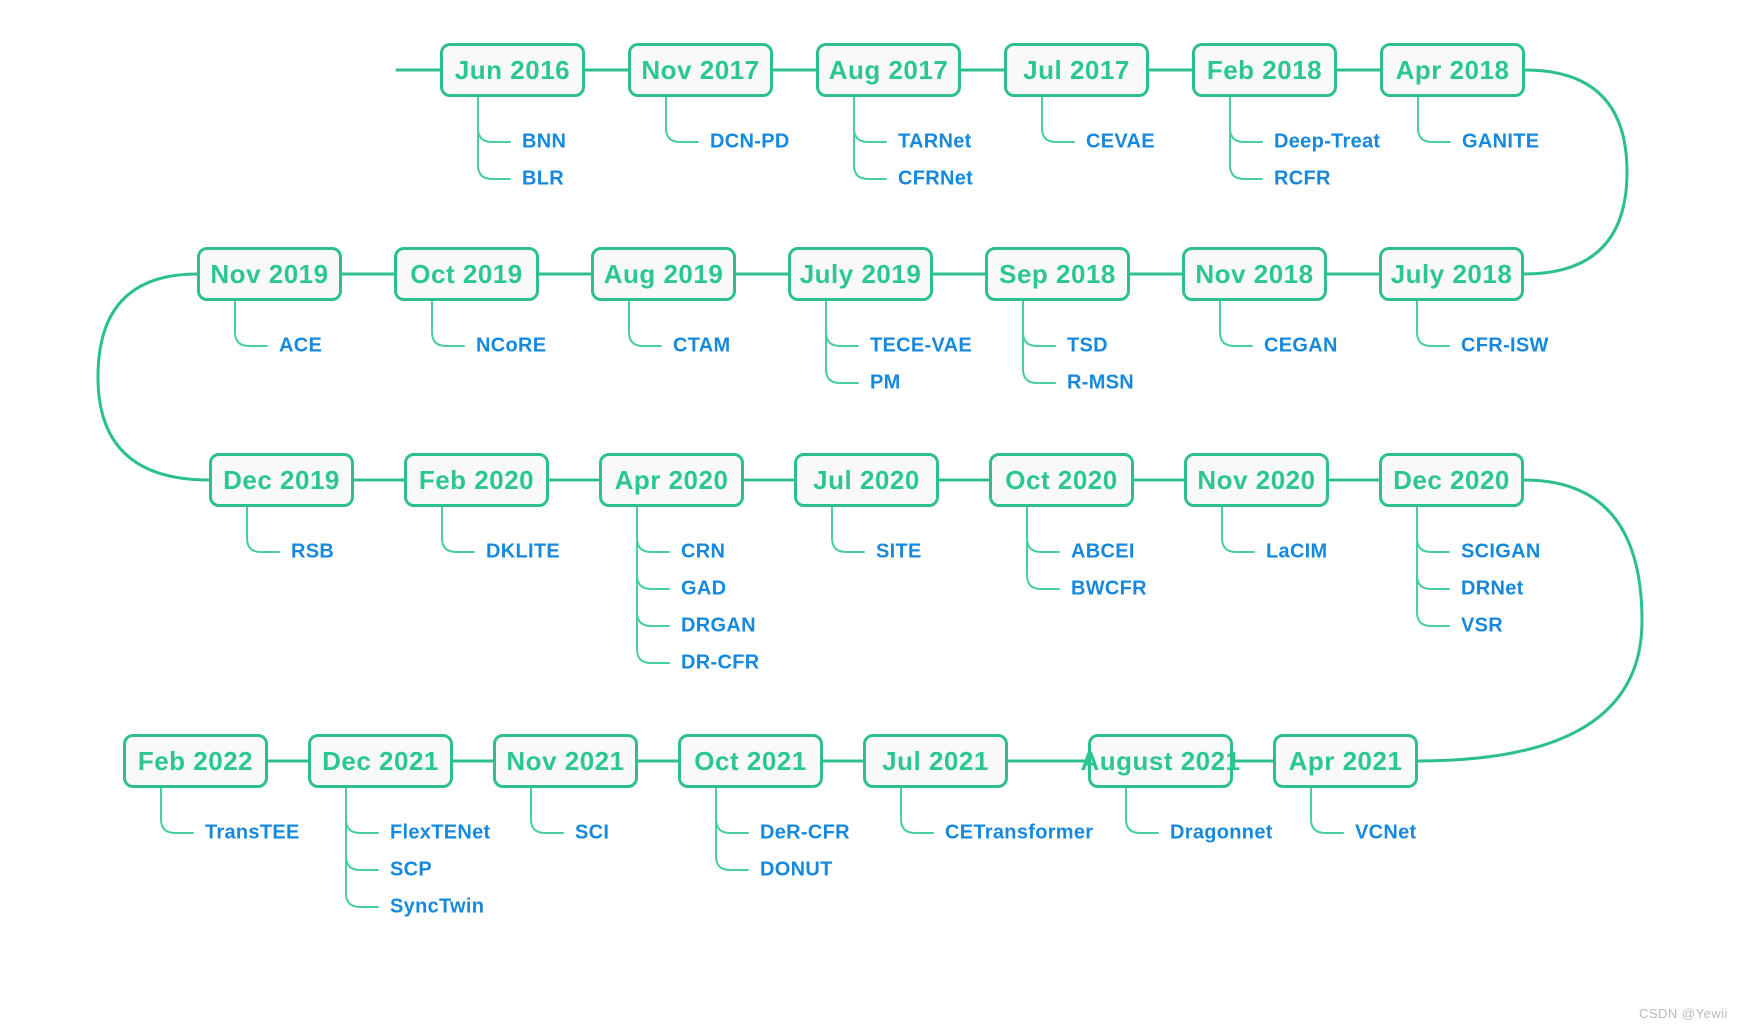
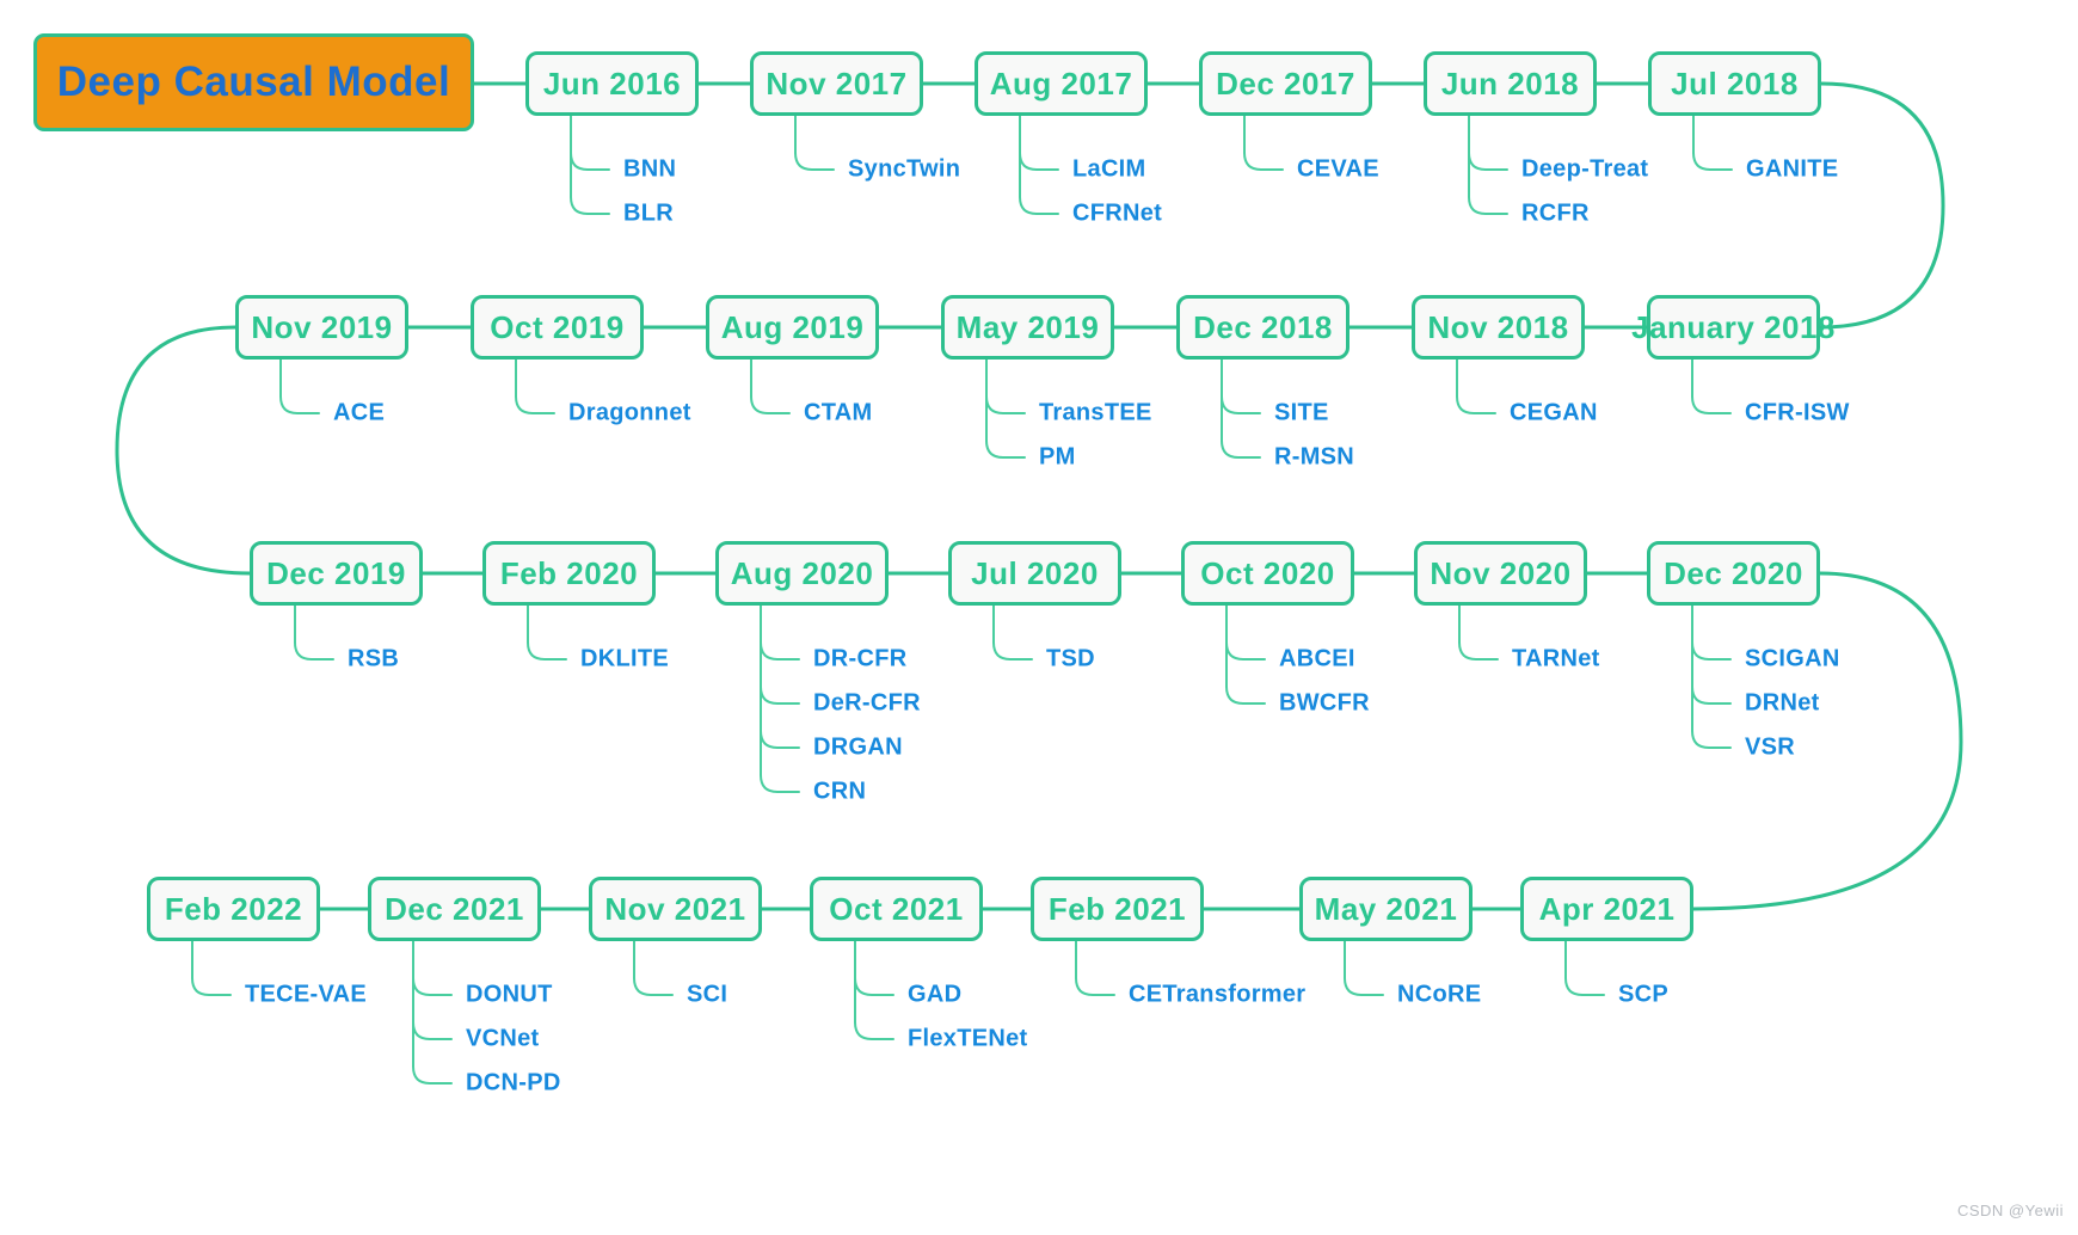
+ Deep Causal Model
  Jun 2016
  BNN
  BLR
  Nov 2017
- DCN-PD
+ SyncTwin
  Aug 2017
- TARNet
+ LaCIM
  CFRNet
- Jul 2017
+ Dec 2017
  CEVAE
- Feb 2018
+ Jun 2018
  Deep-Treat
  RCFR
- Apr 2018
+ Jul 2018
  GANITE
  Nov 2019
  ACE
  Oct 2019
- NCoRE
+ Dragonnet
  Aug 2019
  CTAM
- July 2019
+ May 2019
- TECE-VAE
+ TransTEE
  PM
- Sep 2018
+ Dec 2018
- TSD
+ SITE
  R-MSN
  Nov 2018
  CEGAN
- July 2018
+ January 2018
  CFR-ISW
  Dec 2019
  RSB
  Feb 2020
  DKLITE
- Apr 2020
+ Aug 2020
- CRN
+ DR-CFR
- GAD
+ DeR-CFR
  DRGAN
- DR-CFR
+ CRN
  Jul 2020
- SITE
+ TSD
  Oct 2020
  ABCEI
  BWCFR
  Nov 2020
- LaCIM
+ TARNet
  Dec 2020
  SCIGAN
  DRNet
  VSR
  Feb 2022
- TransTEE
+ TECE-VAE
  Dec 2021
- FlexTENet
+ DONUT
- SCP
+ VCNet
- SyncTwin
+ DCN-PD
  Nov 2021
  SCI
  Oct 2021
- DeR-CFR
+ GAD
- DONUT
+ FlexTENet
- Jul 2021
+ Feb 2021
  CETransformer
- August 2021
+ May 2021
- Dragonnet
+ NCoRE
  Apr 2021
- VCNet
+ SCP
  CSDN @Yewii
